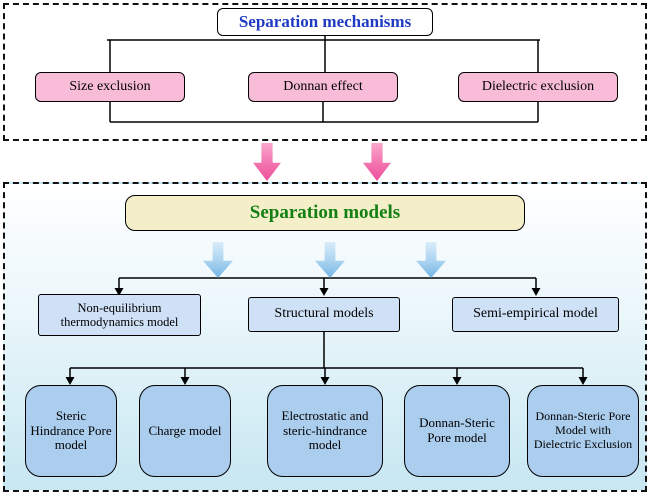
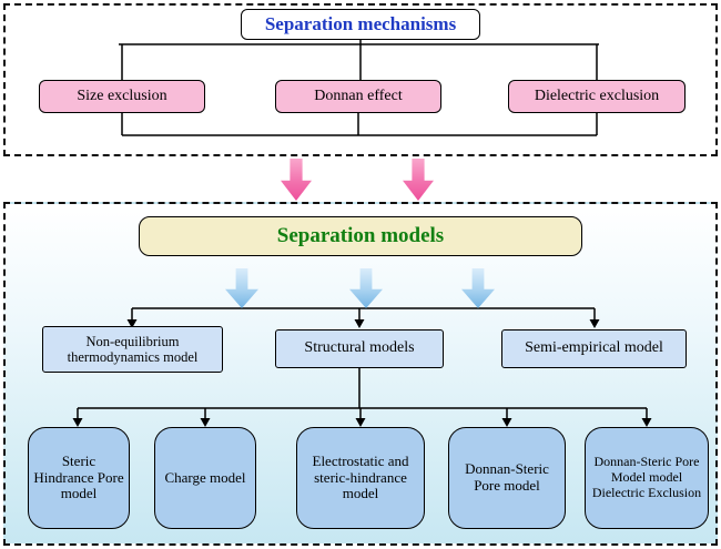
  Separation mechanisms
  Size exclusion
  Donnan effect
  Dielectric exclusion
  Separation models
  Non-equilibrium thermodynamics model
  Structural models
  Semi-empirical model
  Steric Hindrance Pore model
  Charge model
  Electrostatic and steric-hindrance model
  Donnan-Steric Pore model
- Donnan-Steric Pore Model with Dielectric Exclusion
+ Donnan-Steric Pore Model model Dielectric Exclusion
